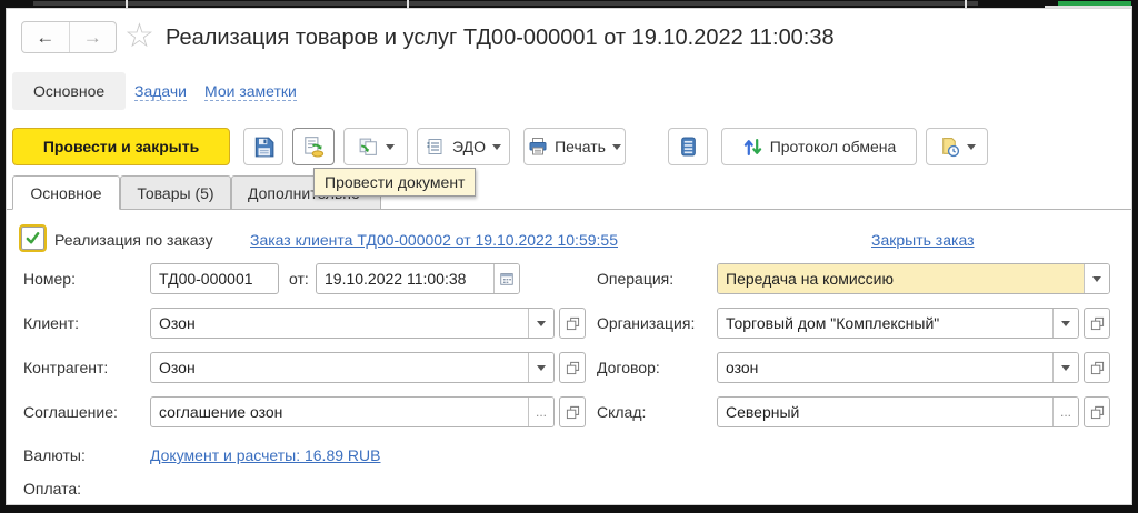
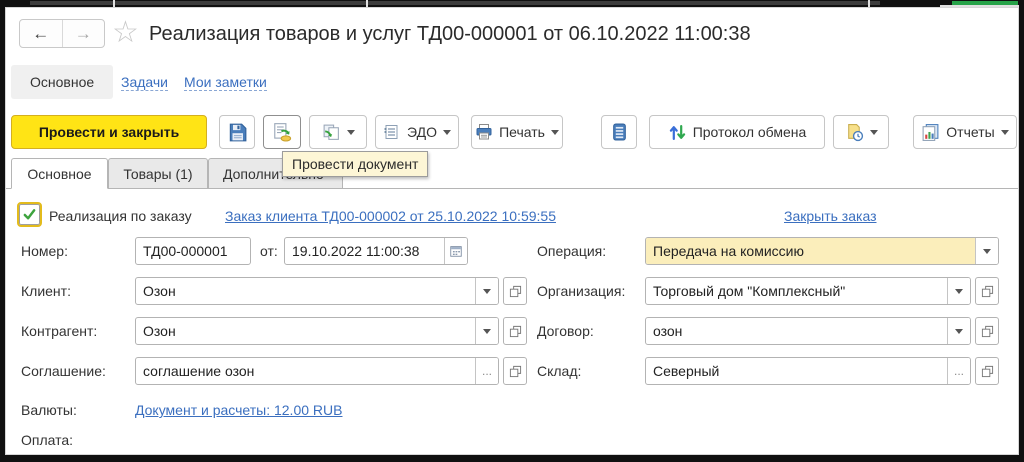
  ←
  →
  ☆
- Реализация товаров и услуг ТД00-000001 от 19.10.2022 11:00:38
+ Реализация товаров и услуг ТД00-000001 от 06.10.2022 11:00:38
  Основное
  Задачи
  Мои заметки
  Провести и закрыть
  ЭДО
  Печать
  Протокол обмена
+ Отчеты
  Основное
- Товары (5)
+ Товары (1)
  Провести документ
  Реализация по заказу
- Заказ клиента ТД00-000002 от 19.10.2022 10:59:55
+ Заказ клиента ТД00-000002 от 25.10.2022 10:59:55
  Закрыть заказ
  Номер:
  ТД00-000001
  от:
  19.10.2022 11:00:38
  Операция:
  Передача на комиссию
  Клиент:
  Озон
  Организация:
  Торговый дом "Комплексный"
  Контрагент:
  Озон
  Договор:
  озон
  Соглашение:
  соглашение озон
  ...
  Склад:
  Северный
  ...
  Валюты:
- Документ и расчеты: 16.89 RUB
+ Документ и расчеты: 12.00 RUB
  Оплата:
